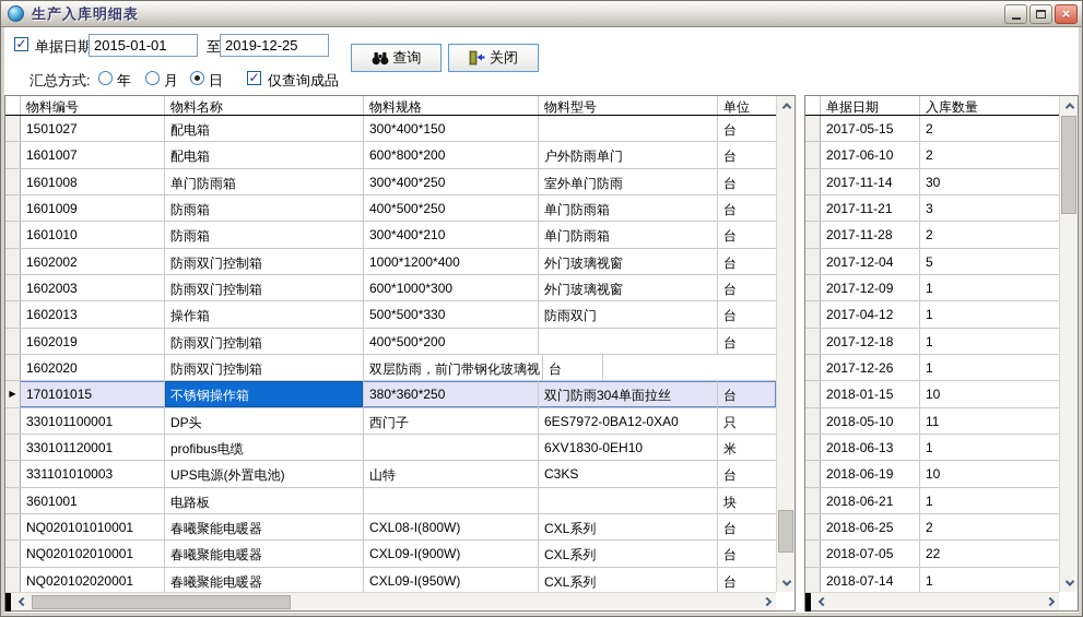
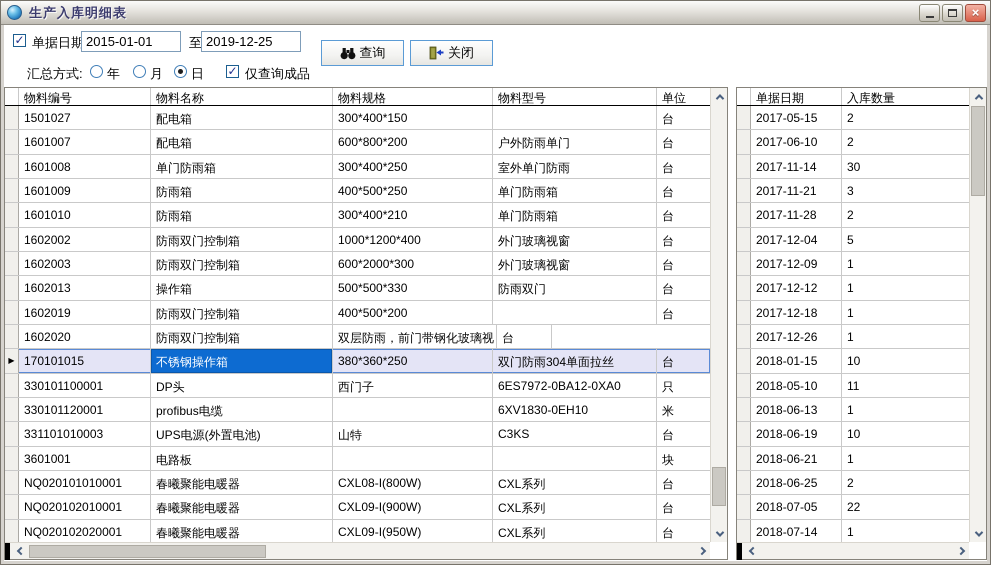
  生产入库明细表
  ×
  ✓
  单据日期
  2015-01-01
  至
  2019-12-25
  查询
  关闭
  汇总方式:
  年
  月
  日
  ✓
  仅查询成品
  物料编号
  物料名称
  物料规格
  物料型号
  单位
  1501027
  配电箱
  300*400*150
  台
  1601007
  配电箱
  600*800*200
  户外防雨单门
  台
  1601008
  单门防雨箱
  300*400*250
  室外单门防雨
  台
  1601009
  防雨箱
  400*500*250
  单门防雨箱
  台
  1601010
  防雨箱
  300*400*210
  单门防雨箱
  台
  1602002
  防雨双门控制箱
  1000*1200*400
  外门玻璃视窗
  台
  1602003
  防雨双门控制箱
- 600*1000*300
+ 600*2000*300
  外门玻璃视窗
  台
  1602013
  操作箱
  500*500*330
  防雨双门
  台
  1602019
  防雨双门控制箱
  400*500*200
  台
  1602020
  防雨双门控制箱
  双层防雨，前门带钢化玻璃视
  台
  ▶
  170101015
  不锈钢操作箱
  380*360*250
  双门防雨304单面拉丝
  台
  330101100001
  DP头
  西门子
  6ES7972-0BA12-0XA0
  只
  330101120001
  profibus电缆
  6XV1830-0EH10
  米
  331101010003
  UPS电源(外置电池)
  山特
  C3KS
  台
  3601001
  电路板
  块
  NQ020101010001
  春曦聚能电暖器
  CXL08-I(800W)
  CXL系列
  台
  NQ020102010001
  春曦聚能电暖器
  CXL09-I(900W)
  CXL系列
  台
  NQ020102020001
  春曦聚能电暖器
  CXL09-I(950W)
  CXL系列
  台
  单据日期
  入库数量
  2017-05-15
  2
  2017-06-10
  2
  2017-11-14
  30
  2017-11-21
  3
  2017-11-28
  2
  2017-12-04
  5
  2017-12-09
  1
- 2017-04-12
+ 2017-12-12
  1
  2017-12-18
  1
  2017-12-26
  1
  2018-01-15
  10
  2018-05-10
  11
  2018-06-13
  1
  2018-06-19
  10
  2018-06-21
  1
  2018-06-25
  2
  2018-07-05
  22
  2018-07-14
  1
